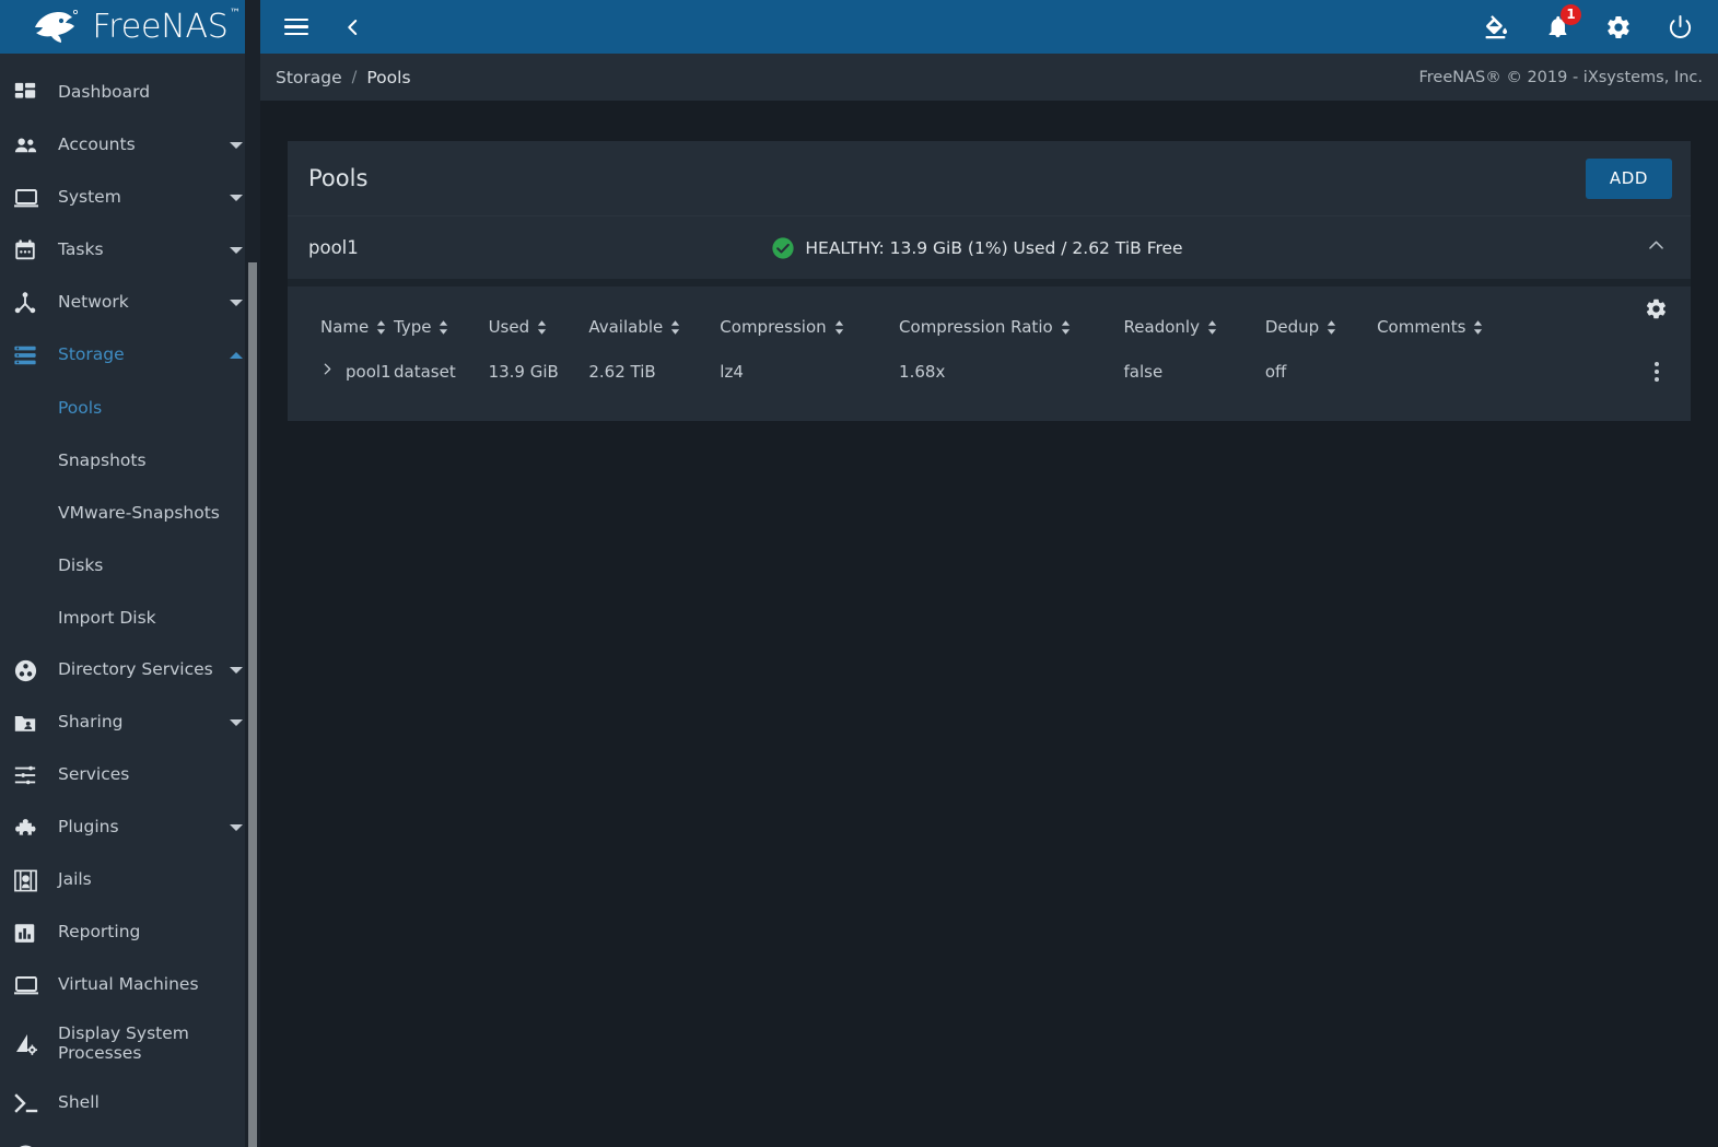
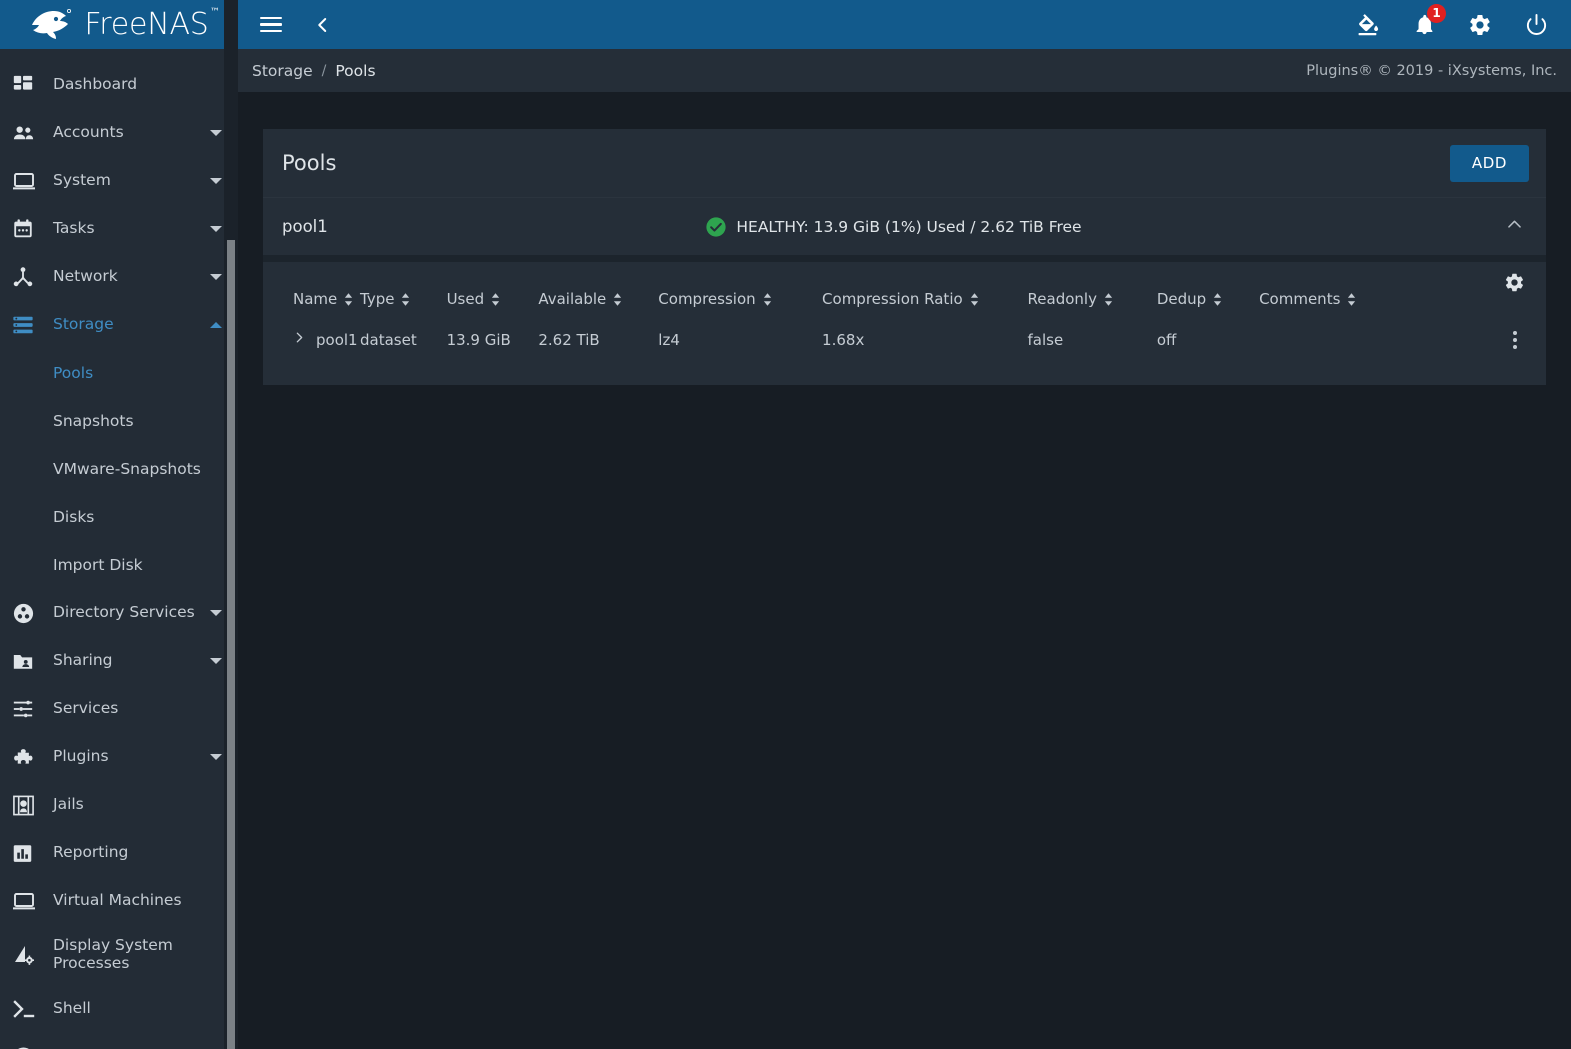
  FreeNAS
  ™
  Dashboard
  Accounts
  System
  Tasks
  Network
  Storage
  Pools
  Snapshots
  VMware-Snapshots
  Disks
  Import Disk
  Directory Services
  Sharing
  Services
  Plugins
  Jails
  Reporting
  Virtual Machines
  Display System Processes
  Shell
  1
  Storage
  /
  Pools
- FreeNAS® © 2019 - iXsystems, Inc.
+ Plugins® © 2019 - iXsystems, Inc.
  Pools
  ADD
  pool1
  HEALTHY: 13.9 GiB (1%) Used / 2.62 TiB Free
  Name	Type	Used	Available	Compression	Compression Ratio	Readonly	Dedup	Comments
  pool1	dataset	13.9 GiB	2.62 TiB	lz4	1.68x	false	off
